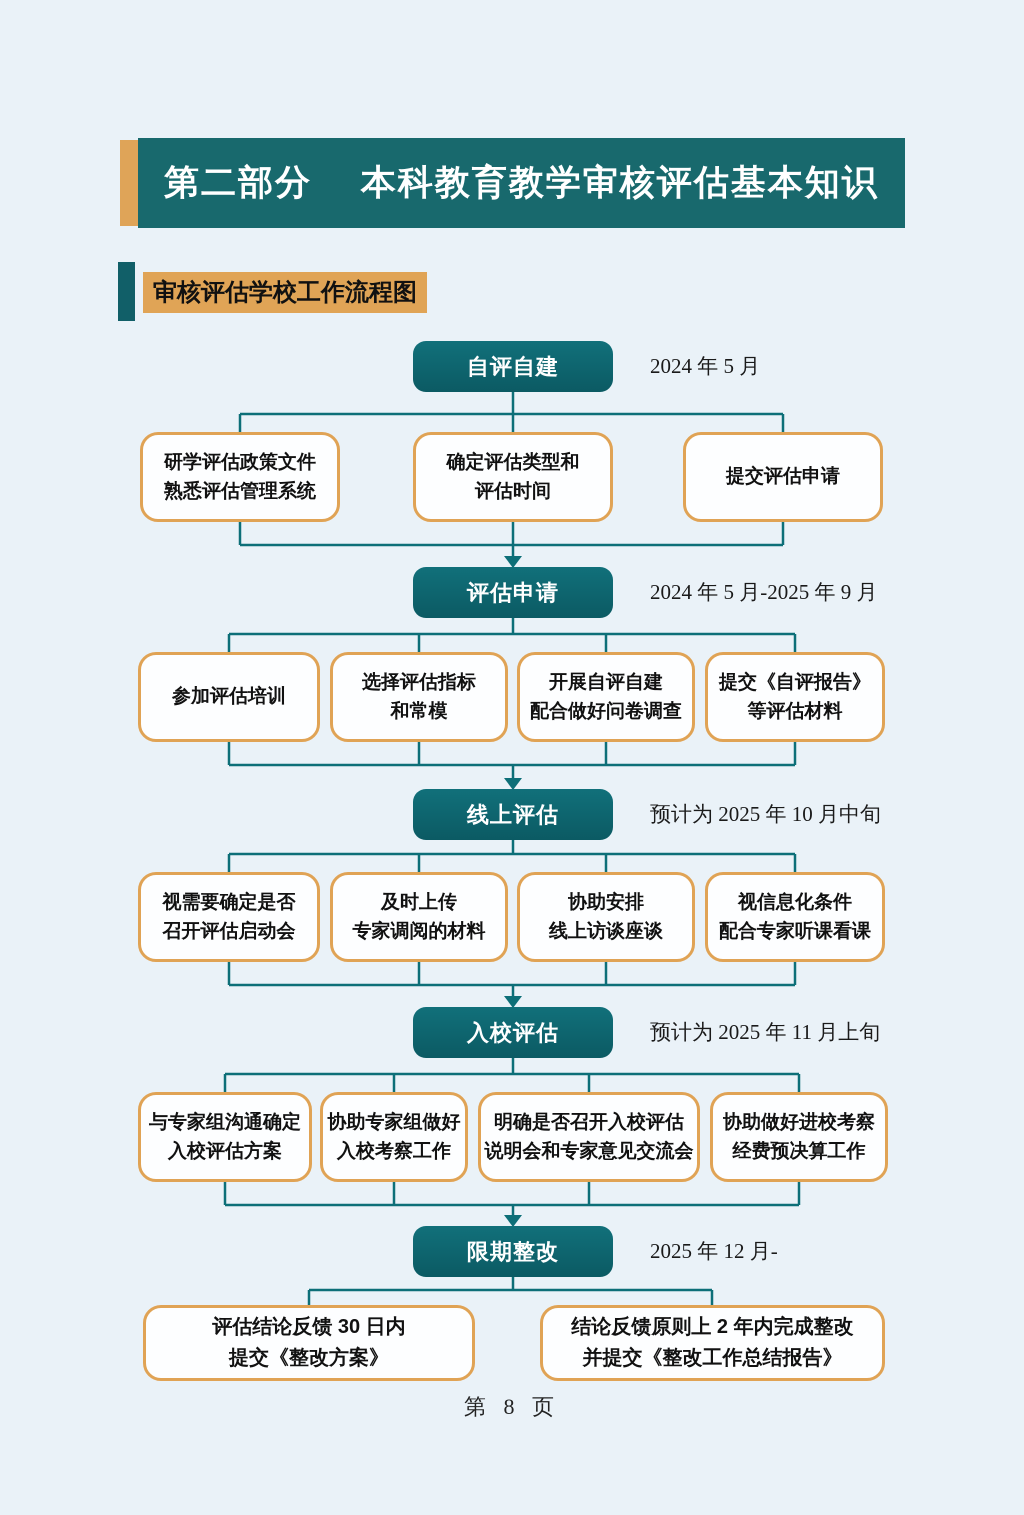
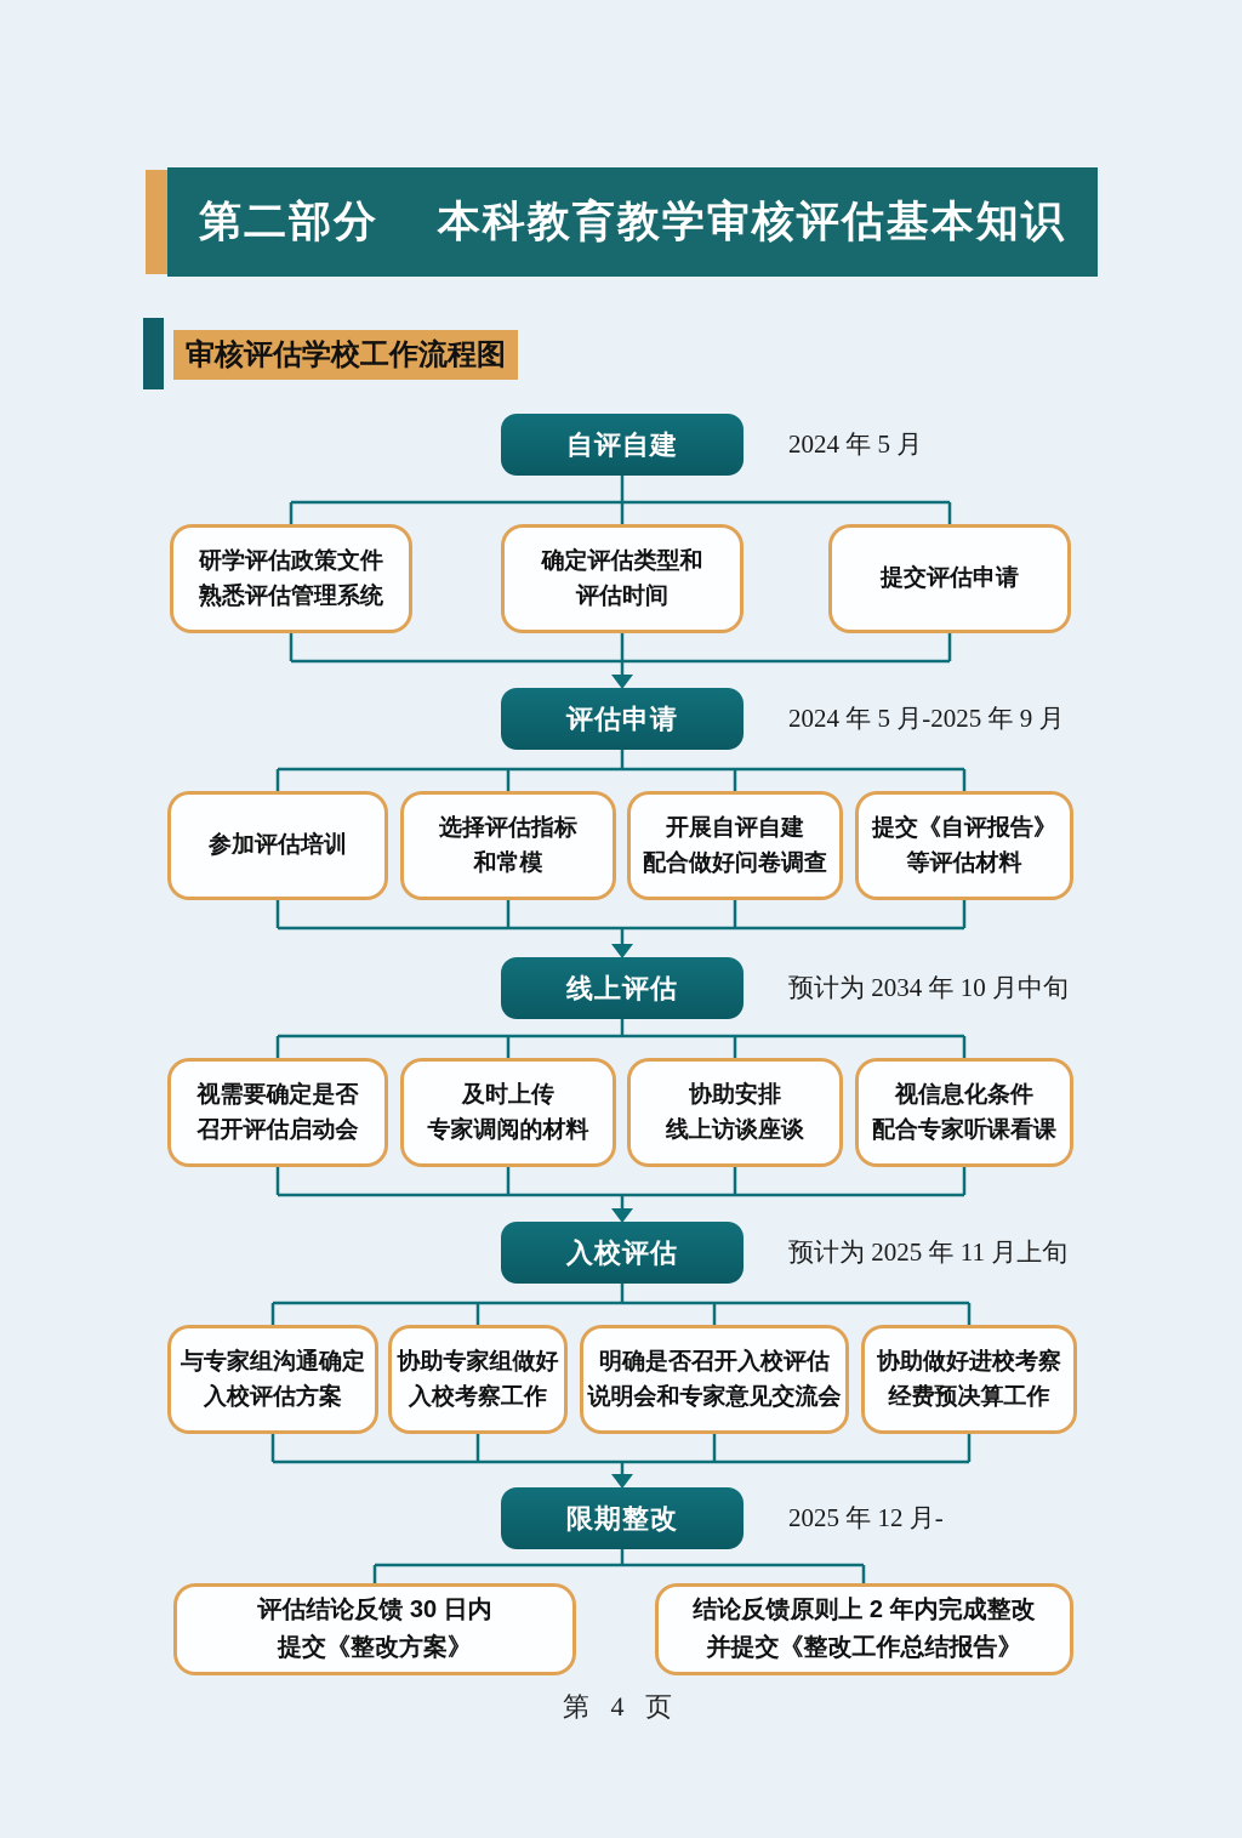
  第二部分 本科教育教学审核评估基本知识
  审核评估学校工作流程图
  自评自建
  2024 年 5 月
  研学评估政策文件
  熟悉评估管理系统
  确定评估类型和
  评估时间
  提交评估申请
  评估申请
  2024 年 5 月-2025 年 9 月
  参加评估培训
  选择评估指标
  和常模
  开展自评自建
  配合做好问卷调查
  提交《自评报告》
  等评估材料
  线上评估
- 预计为 2025 年 10 月中旬
+ 预计为 2034 年 10 月中旬
  视需要确定是否
  召开评估启动会
  及时上传
  专家调阅的材料
  协助安排
  线上访谈座谈
  视信息化条件
  配合专家听课看课
  入校评估
  预计为 2025 年 11 月上旬
  与专家组沟通确定
  入校评估方案
  协助专家组做好
  入校考察工作
  明确是否召开入校评估
  说明会和专家意见交流会
  协助做好进校考察
  经费预决算工作
  限期整改
  2025 年 12 月-
  评估结论反馈 30 日内
  提交《整改方案》
  结论反馈原则上 2 年内完成整改
  并提交《整改工作总结报告》
- 第 8 页
+ 第 4 页
